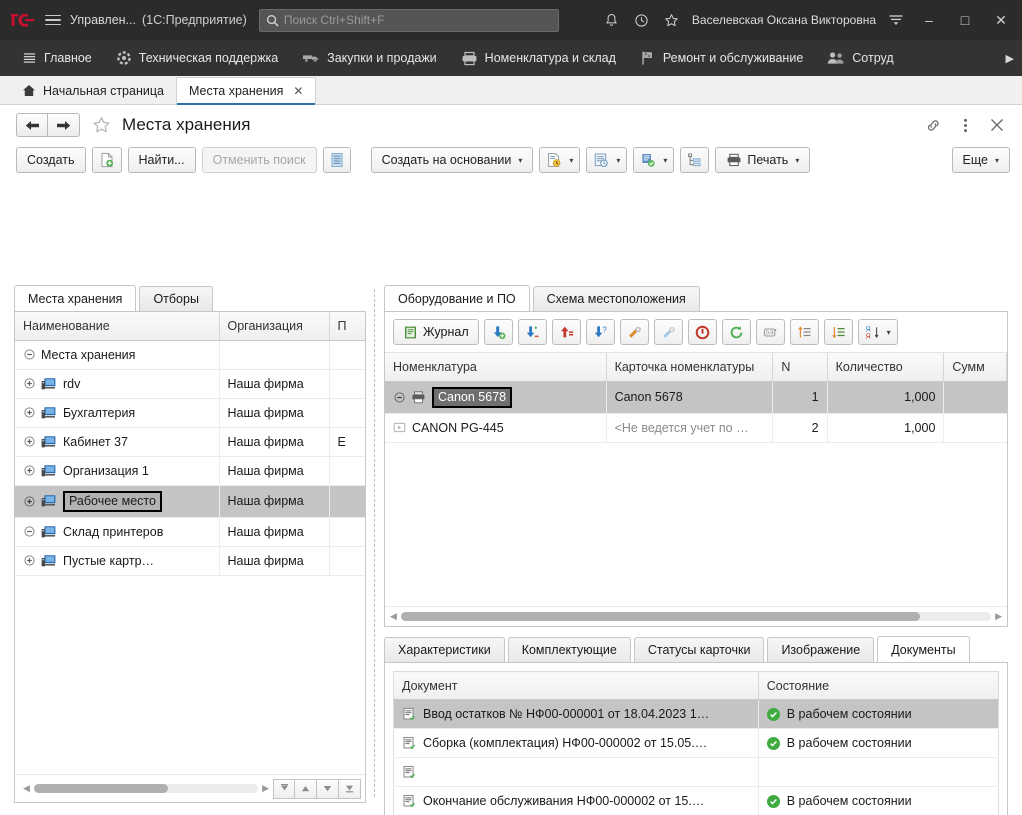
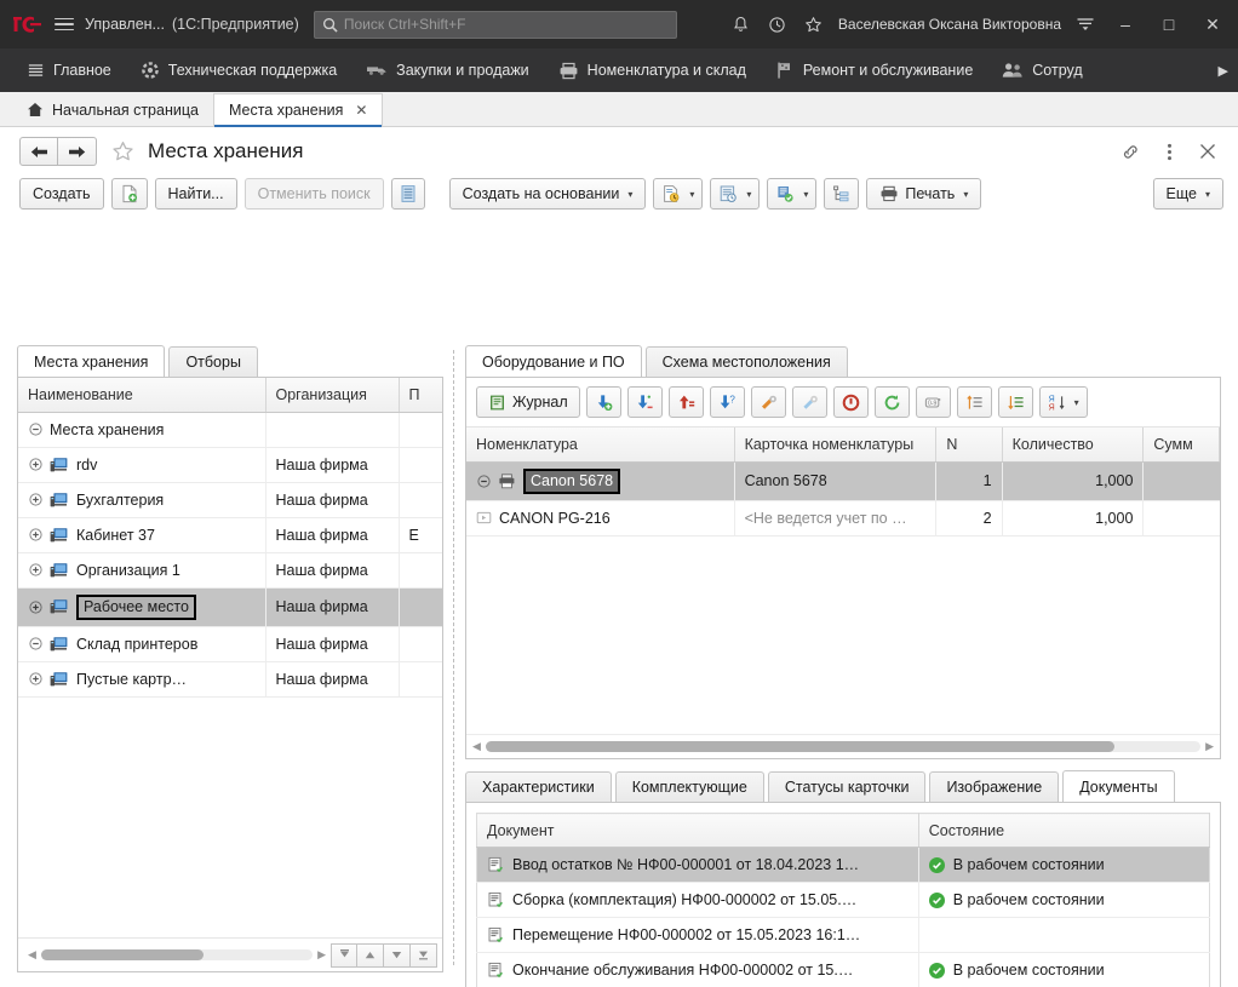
  Управлен...
  (1С:Предприятие)
  Поиск Ctrl+Shift+F
  Васелевская Оксана Викторовна
  –
  □
  ✕
  Главное
  Техническая поддержка
  Закупки и продажи
  Номенклатура и склад
  Ремонт и обслуживание
  Сотруд
  ▶
  Начальная страница
  Места хранения
  ✕
  Места хранения
  Создать
  Найти...
  Отменить поиск
  Создать на основании
  ▾
  ▾
  ▾
  ▾
  Печать
  ▾
  Еще
  ▾
  Места хранения
  Отборы
  Наименование	Организация	П
  Места хранения
  rdv	Наша фирма
  Бухгалтерия	Наша фирма
  Кабинет 37	Наша фирма	Е
  Организация 1	Наша фирма
  Рабочее место	Наша фирма
  Склад принтеров	Наша фирма
  Пустые картр…	Наша фирма
  ◀
  ▶
  Оборудование и ПО
  Схема местоположения
  Журнал
  ?
  ▾
  Номенклатура	Карточка номенклатуры	N	Количество	Сумм
  Canon 5678	Canon 5678	1	1,000
- CANON PG-445	<Не ведется учет по …	2	1,000
+ CANON PG-216	<Не ведется учет по …	2	1,000
  ◀
  ▶
  Характеристики
  Комплектующие
  Статусы карточки
  Изображение
  Документы
  Документ	Состояние
  Ввод остатков № НФ00-000001 от 18.04.2023 1…	В рабочем состоянии
  Сборка (комплектация) НФ00-000002 от 15.05.…	В рабочем состоянии
+ Перемещение НФ00-000002 от 15.05.2023 16:1…
  Окончание обслуживания НФ00-000002 от 15.…	В рабочем состоянии
